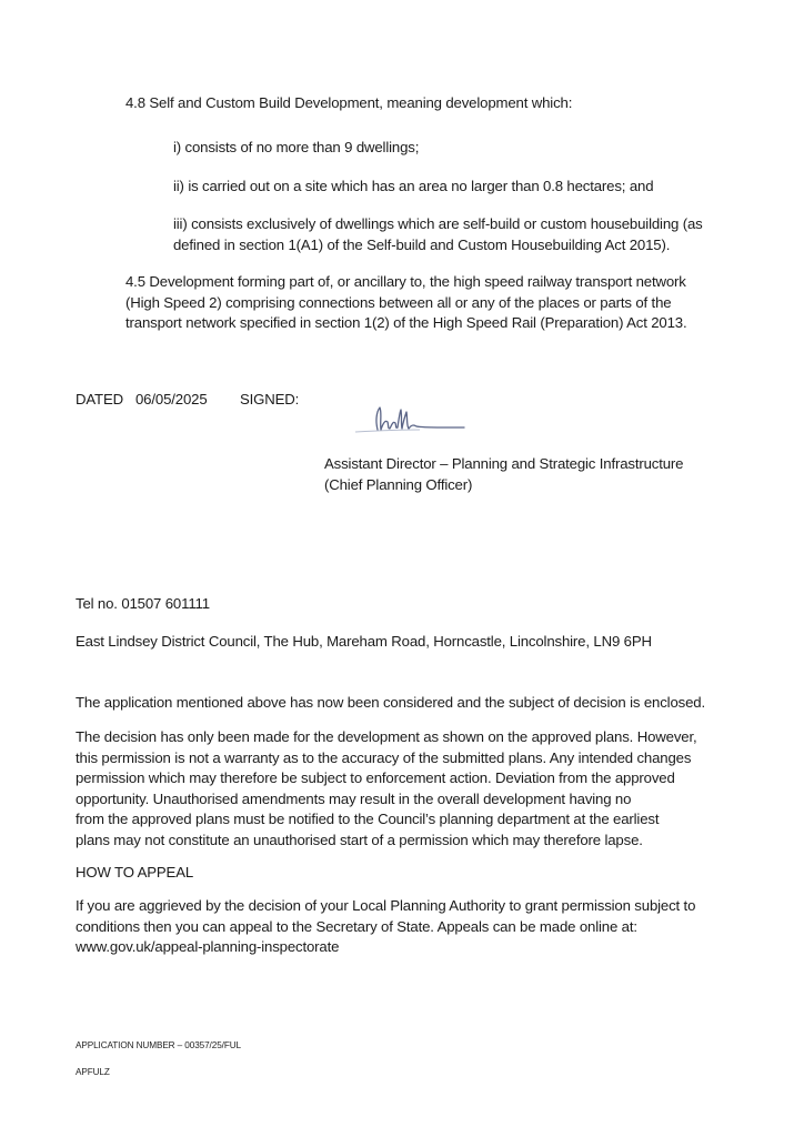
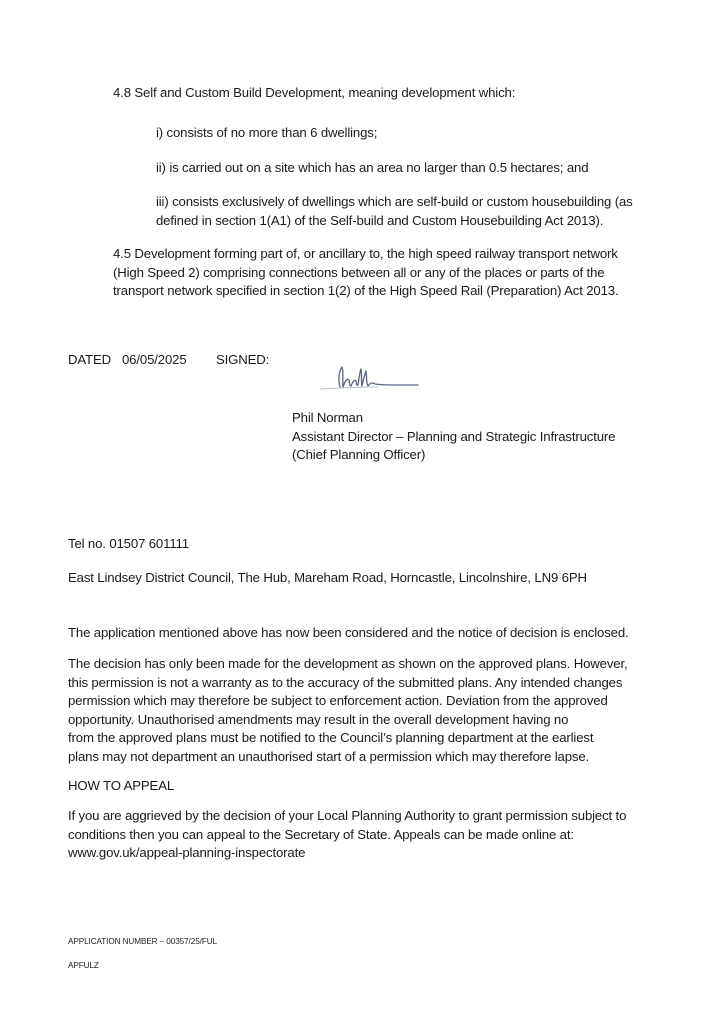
  4.8 Self and Custom Build Development, meaning development which:
- i) consists of no more than 9 dwellings;
+ i) consists of no more than 6 dwellings;
- ii) is carried out on a site which has an area no larger than 0.8 hectares; and
+ ii) is carried out on a site which has an area no larger than 0.5 hectares; and
  iii) consists exclusively of dwellings which are self-build or custom housebuilding (as
- defined in section 1(A1) of the Self-build and Custom Housebuilding Act 2015).
+ defined in section 1(A1) of the Self-build and Custom Housebuilding Act 2013).
  4.5 Development forming part of, or ancillary to, the high speed railway transport network
  (High Speed 2) comprising connections between all or any of the places or parts of the
  transport network specified in section 1(2) of the High Speed Rail (Preparation) Act 2013.
  DATED
  06/05/2025
  SIGNED:
+ Phil Norman
  Assistant Director – Planning and Strategic Infrastructure
  (Chief Planning Officer)
  Tel no. 01507 601111
  East Lindsey District Council, The Hub, Mareham Road, Horncastle, Lincolnshire, LN9 6PH
- The application mentioned above has now been considered and the subject of decision is enclosed.
+ The application mentioned above has now been considered and the notice of decision is enclosed.
  The decision has only been made for the development as shown on the approved plans. However,
  this permission is not a warranty as to the accuracy of the submitted plans. Any intended changes
  permission which may therefore be subject to enforcement action. Deviation from the approved
  opportunity. Unauthorised amendments may result in the overall development having no
  from the approved plans must be notified to the Council’s planning department at the earliest
- plans may not constitute an unauthorised start of a permission which may therefore lapse.
+ plans may not department an unauthorised start of a permission which may therefore lapse.
  HOW TO APPEAL
  If you are aggrieved by the decision of your Local Planning Authority to grant permission subject to
  conditions then you can appeal to the Secretary of State. Appeals can be made online at:
  www.gov.uk/appeal-planning-inspectorate
  APPLICATION NUMBER – 00357/25/FUL
  APFULZ
